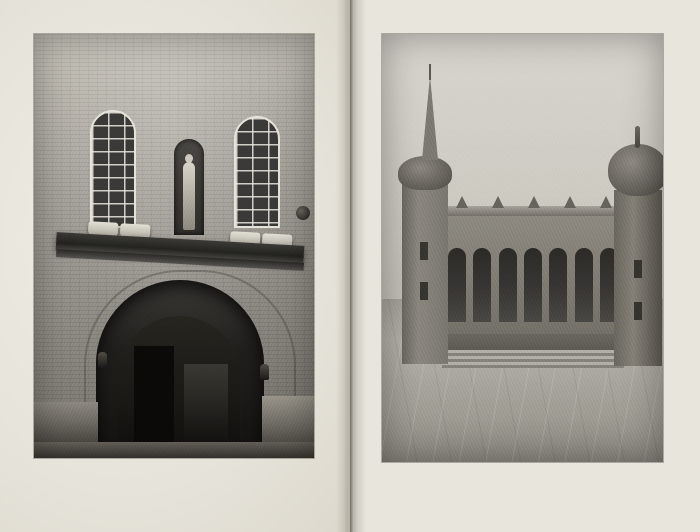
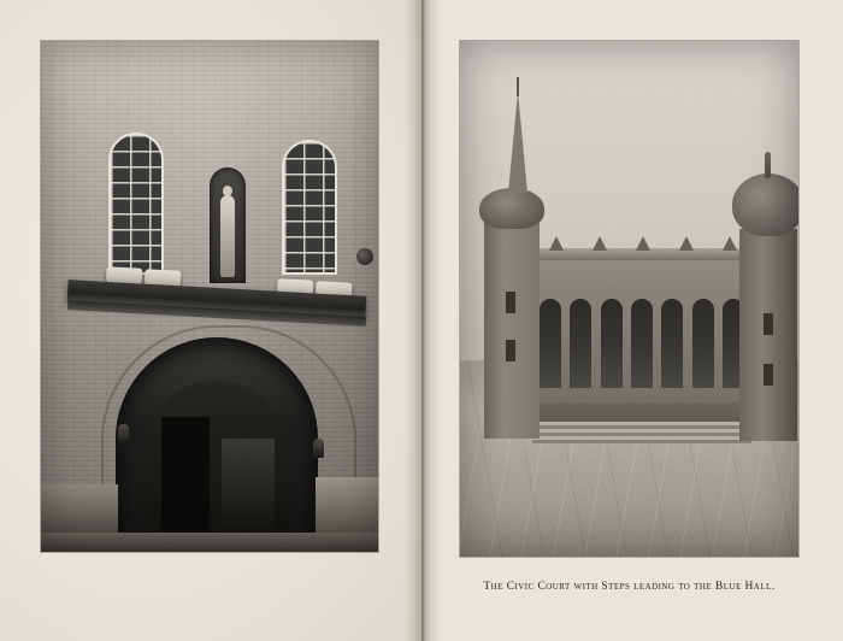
+ The Civic Court with Steps leading to the Blue Hall.
